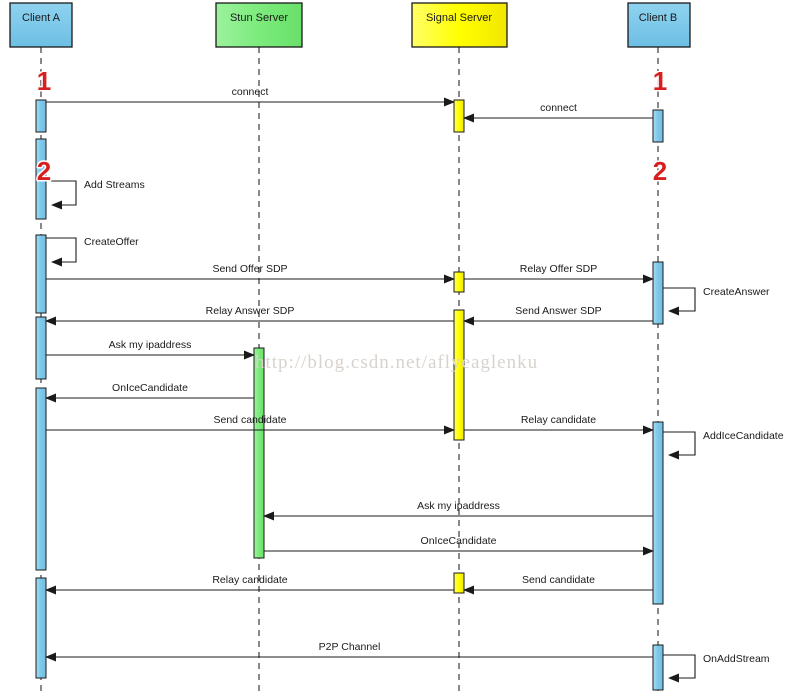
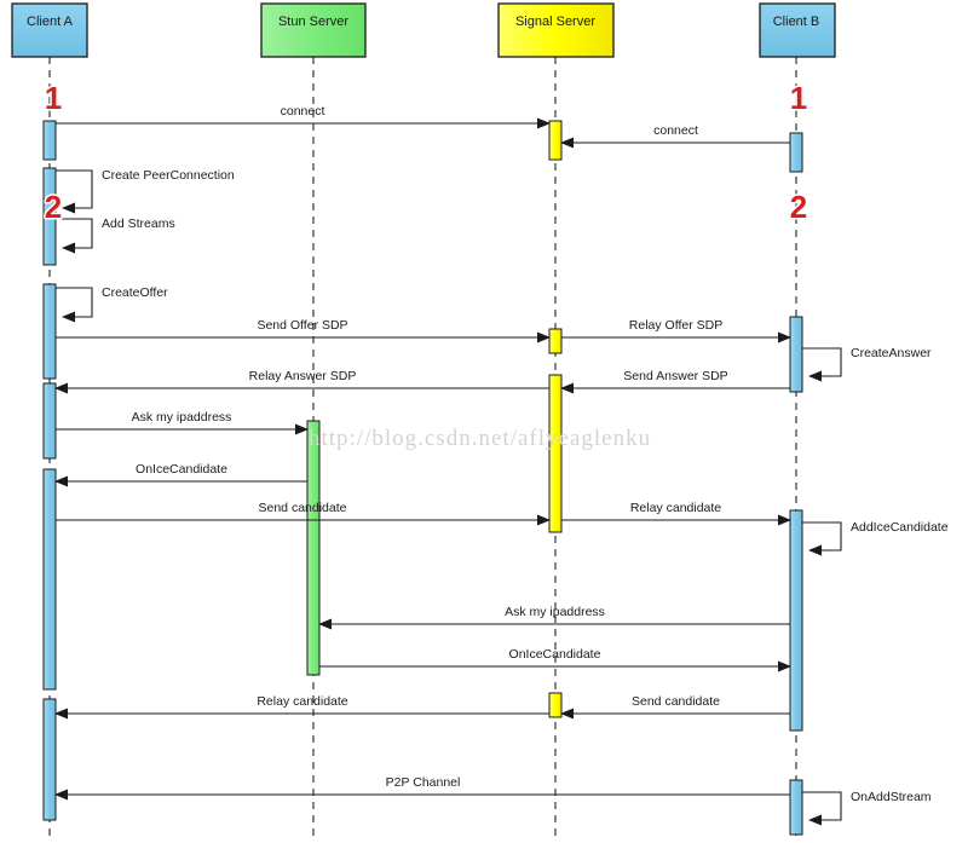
  http://blog.csdn.net/aflyeaglenku
  connect
  connect
  Send Offer SDP
  Relay Offer SDP
  Relay Answer SDP
  Send Answer SDP
  Ask my ipaddress
  OnIceCandidate
  Send candidate
  Relay candidate
  Ask my ipaddress
  OnIceCandidate
  Relay candidate
  Send candidate
  P2P Channel
+ Create PeerConnection
  Add Streams
  CreateOffer
  CreateAnswer
  AddIceCandidate
  OnAddStream
  Client A
  Stun Server
  Signal Server
  Client B
  1
  2
  1
  2
